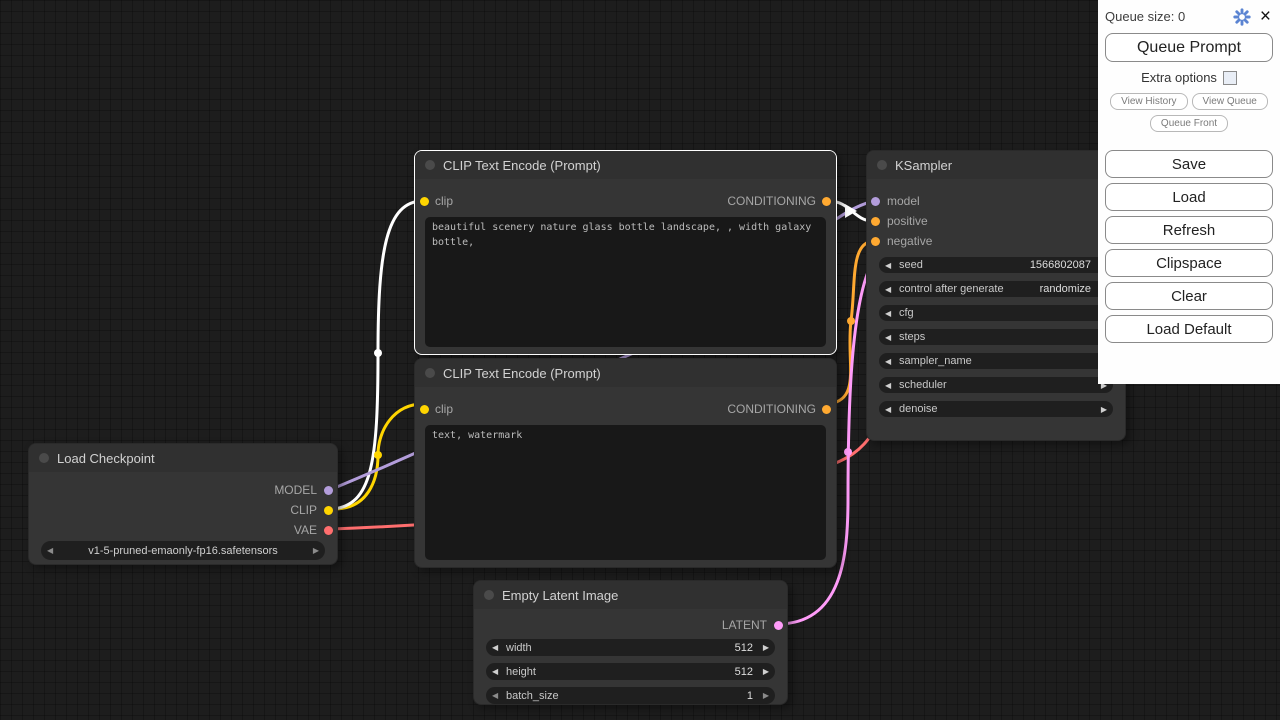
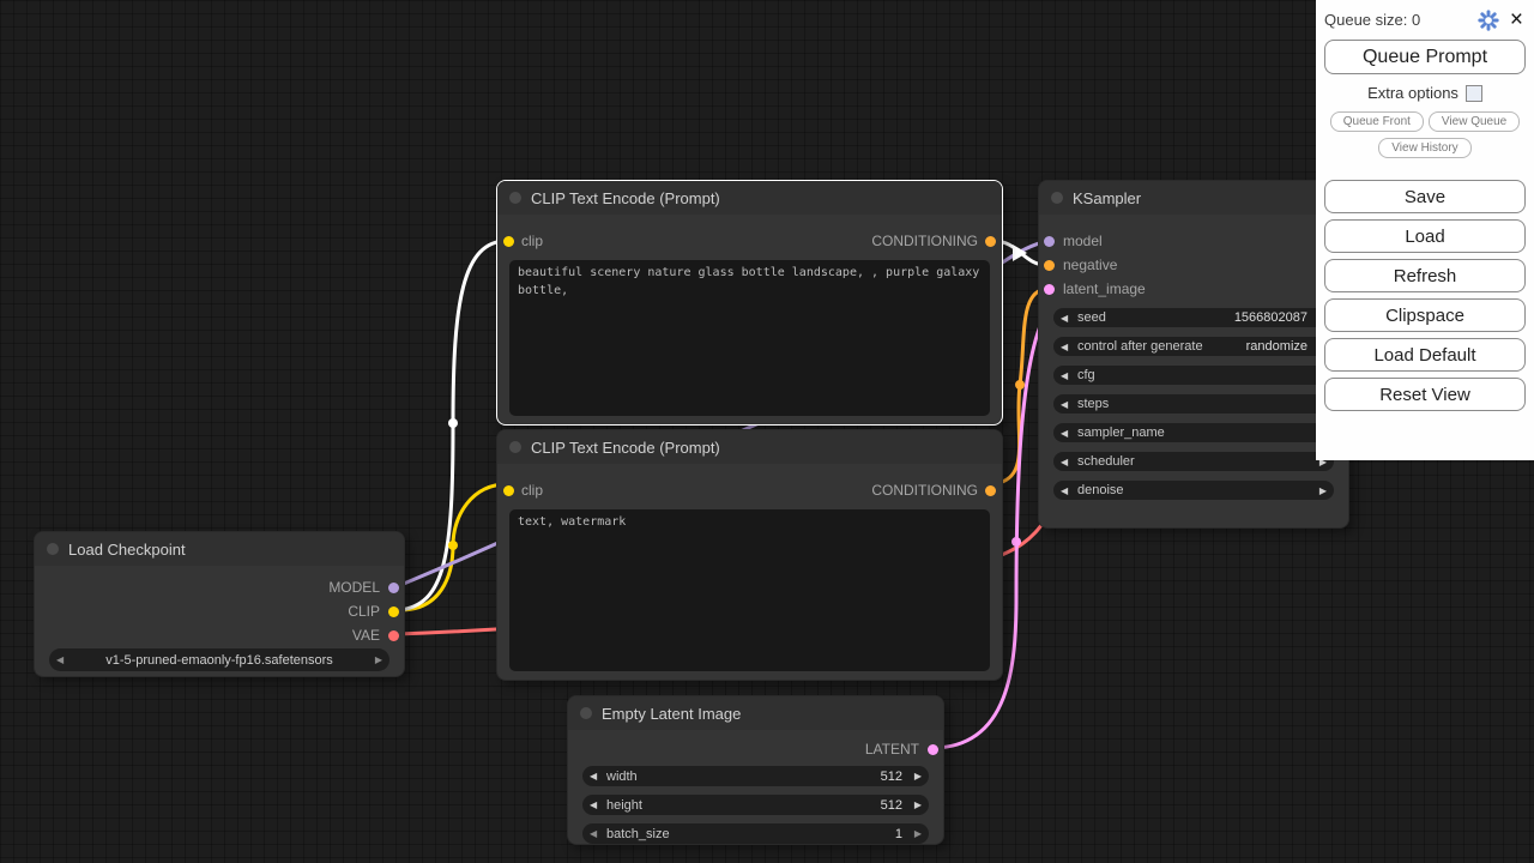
  CLIP Text Encode (Prompt)
  clip
  CONDITIONING
- beautiful scenery nature glass bottle landscape, , width galaxy bottle,
+ beautiful scenery nature glass bottle landscape, , purple galaxy bottle,
  CLIP Text Encode (Prompt)
  clip
  CONDITIONING
  text, watermark
  Load Checkpoint
  MODEL
  CLIP
  VAE
  ◀
  v1-5-pruned-emaonly-fp16.safetensors
  ▶
  KSampler
  model
- positive
  negative
+ latent_image
  ◀
  seed
  1566802087
  ◀
  control after generate
  randomize
  ◀
  cfg
  ◀
  steps
  ◀
  sampler_name
  ◀
  scheduler
  ▶
  ◀
  denoise
  ▶
  Empty Latent Image
  LATENT
  ◀
  width
  512
  ▶
  ◀
  height
  512
  ▶
  ◀
  batch_size
  1
  ▶
  Queue size: 0
  ×
  Queue Prompt
  Extra options
- View History
+ Queue Front
  View Queue
- Queue Front
+ View History
  Save
  Load
  Refresh
  Clipspace
- Clear
  Load Default
+ Reset View
